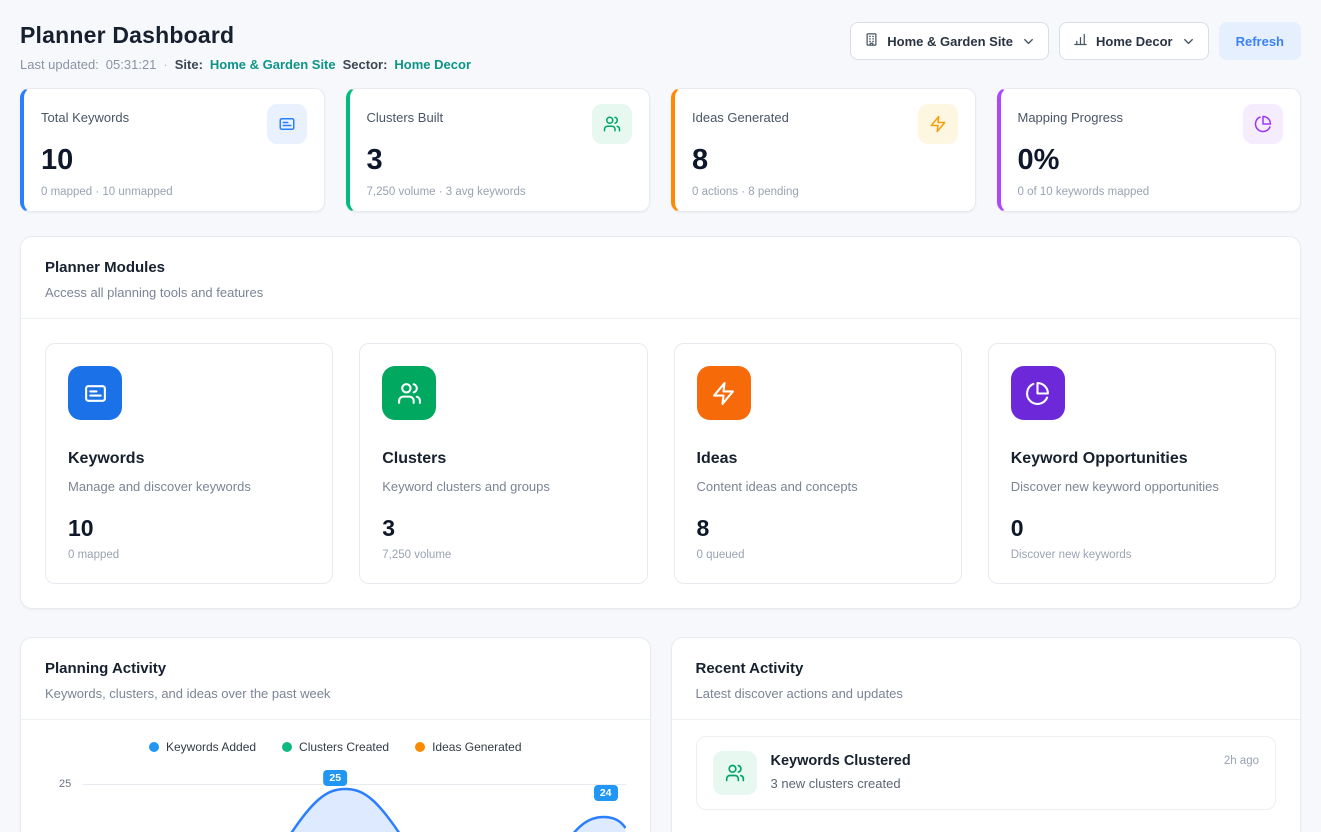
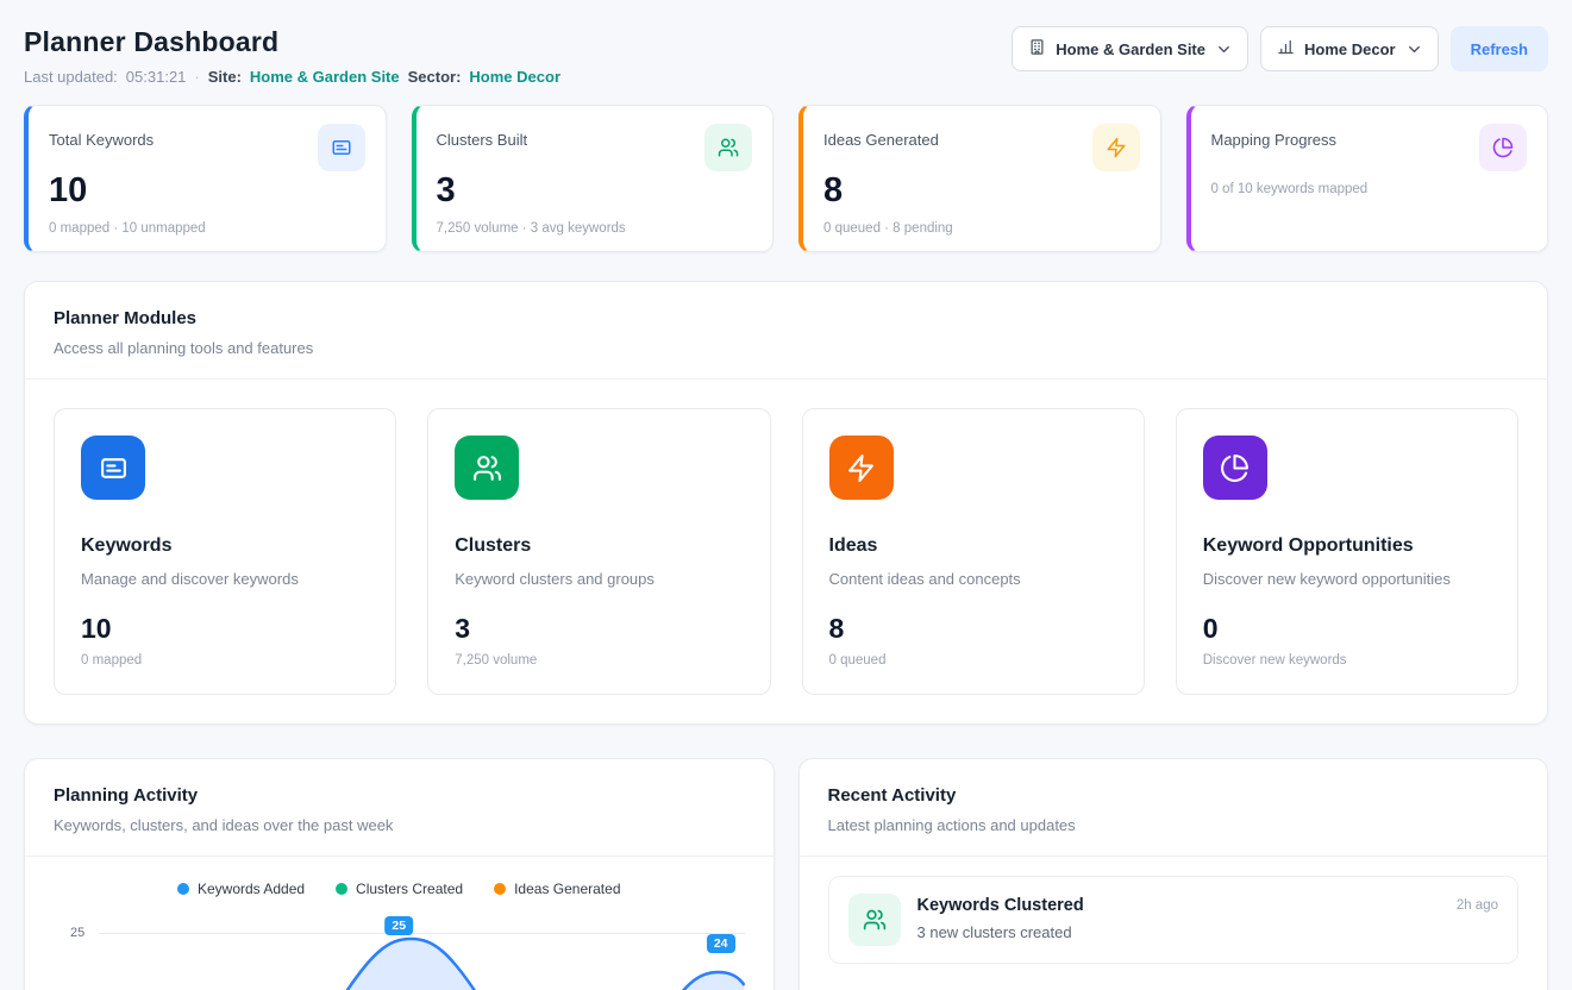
  Planner Dashboard
  Last updated:
  05:31:21
  ·
  Site:
  Home & Garden Site
  Sector:
  Home Decor
  Home & Garden Site
  Home Decor
  Refresh
  Total Keywords
  10
  0 mapped · 10 unmapped
  Clusters Built
  3
  7,250 volume · 3 avg keywords
  Ideas Generated
  8
- 0 actions · 8 pending
+ 0 queued · 8 pending
  Mapping Progress
- 0%
  0 of 10 keywords mapped
  Planner Modules
  Access all planning tools and features
  Keywords
  Manage and discover keywords
  10
  0 mapped
  Clusters
  Keyword clusters and groups
  3
  7,250 volume
  Ideas
  Content ideas and concepts
  8
  0 queued
  Keyword Opportunities
  Discover new keyword opportunities
  0
  Discover new keywords
  Planning Activity
  Keywords, clusters, and ideas over the past week
  Keywords Added
  Clusters Created
  Ideas Generated
  25
  25
  24
  Recent Activity
- Latest discover actions and updates
+ Latest planning actions and updates
  Keywords Clustered
  3 new clusters created
  2h ago
